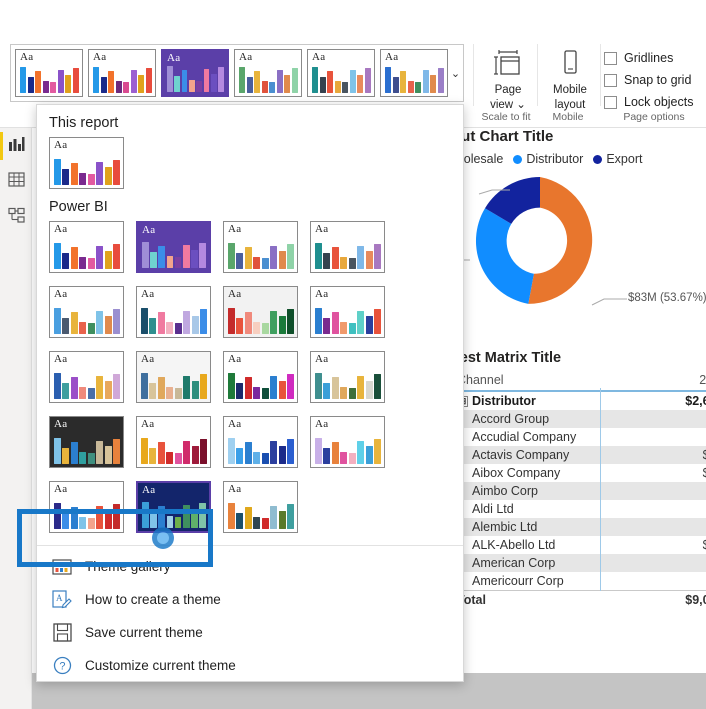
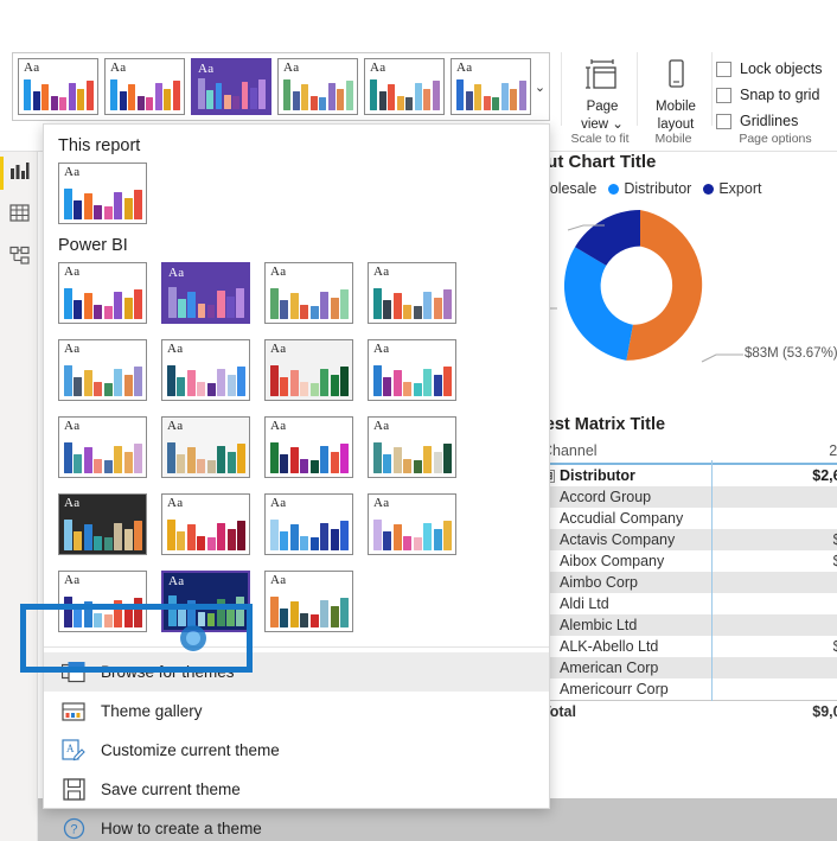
  Aa
  Aa
  Aa
  Aa
  Aa
  Aa
  ⌄
  Page
  view ⌄
  Scale to fit
  Mobile
  layout
  Mobile
- Gridlines
+ Lock objects
  Snap to grid
- Lock objects
+ Gridlines
  Page options
  ut Chart Title
  olesale
  Distributor
  Export
  $83M (53.67%)
  st Matrix Title
  Distributor	$2,
  Accord Group
  Accudial Company
  Actavis Company
  Aibox Company
  Aimbo Corp
  Aldi Ltd
  Alembic Ltd
  ALK-Abello Ltd
  American Corp
  Americourr Corp
  This report
  Aa
  Power BI
  Aa
  Aa
  Aa
  Aa
  Aa
  Aa
  Aa
  Aa
  Aa
  Aa
  Aa
  Aa
  Aa
  Aa
  Aa
  Aa
  Aa
  Aa
  Aa
+ Browse for themes
  Theme gallery
  A
- How to create a theme
+ Customize current theme
  Save current theme
  ?
- Customize current theme
+ How to create a theme
